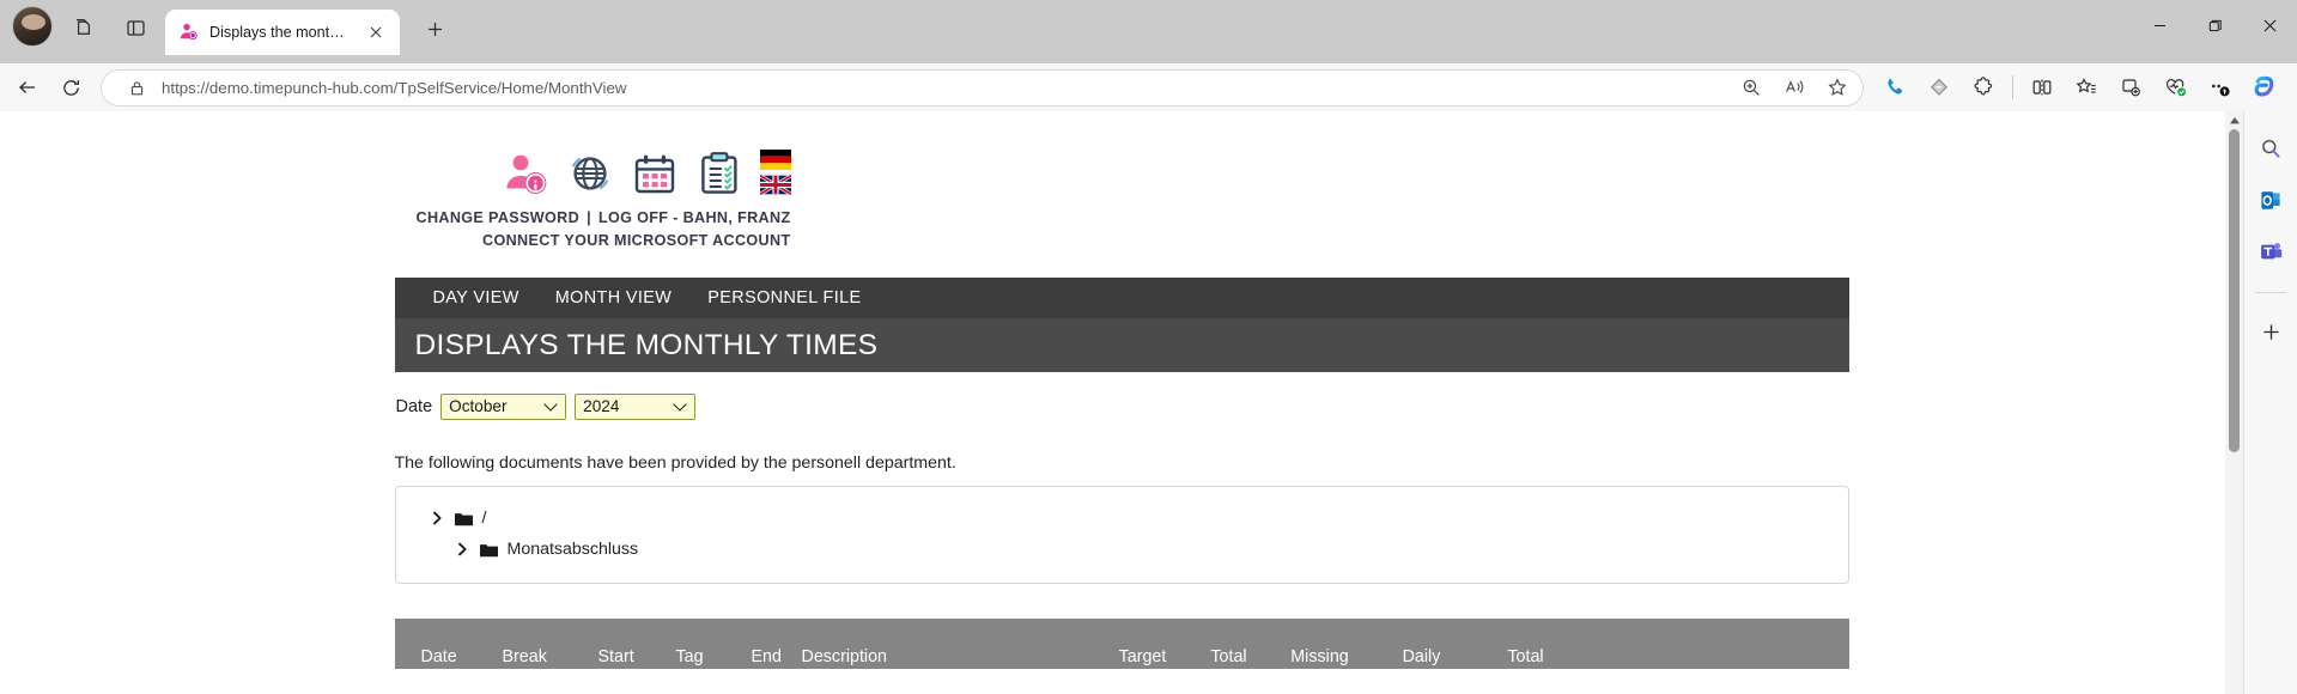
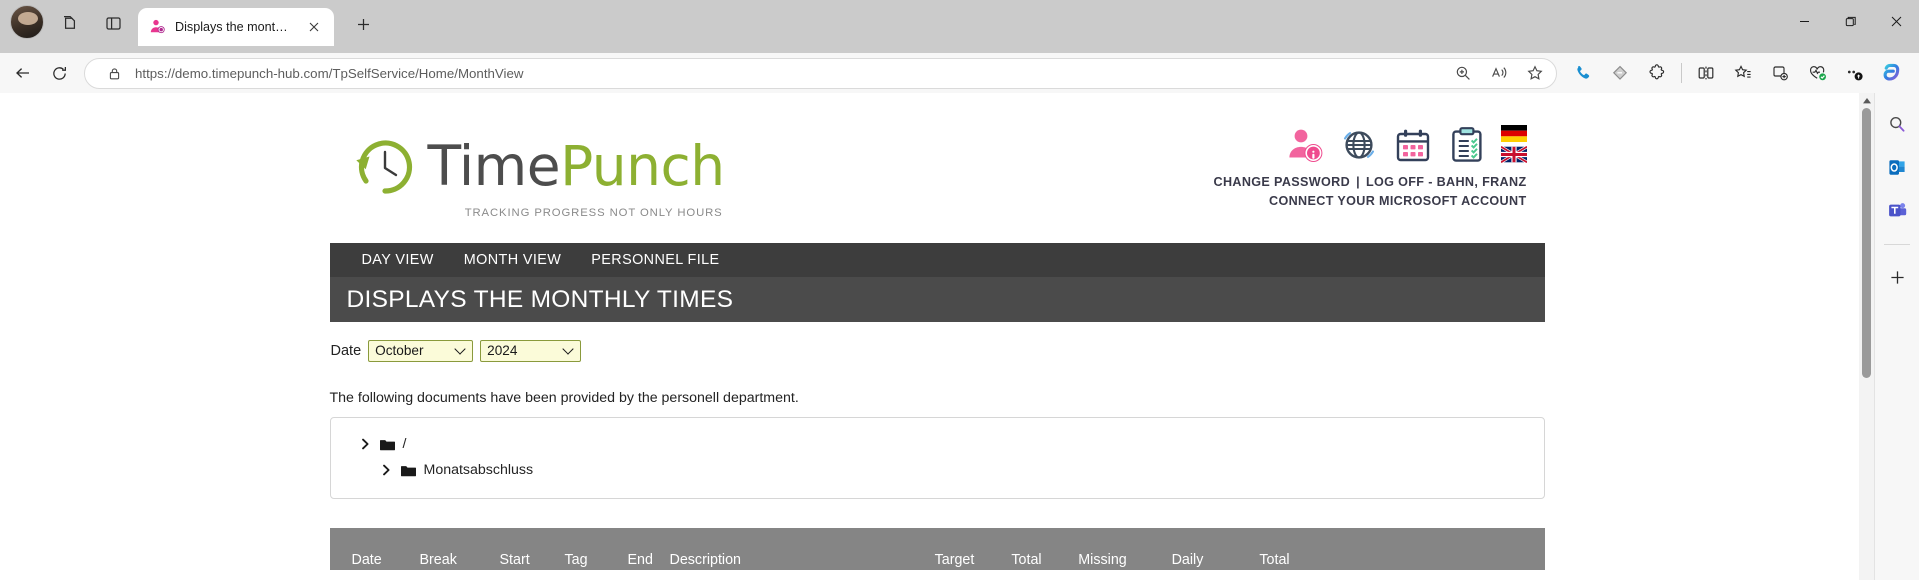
  Displays the monthly
  https://demo.timepunch-hub.com/TpSelfService/Home/MonthView
+ TimePunch
+ TRACKING PROGRESS NOT ONLY HOURS
  CHANGE PASSWORD | LOG OFF - BAHN, FRANZ
  CONNECT YOUR MICROSOFT ACCOUNT
  DAY VIEW
  MONTH VIEW
  PERSONNEL FILE
  DISPLAYS THE MONTHLY TIMES
  Date
  October
  2024
  The following documents have been provided by the personell department.
  /
  Monatsabschluss
  Date
  Break
  Start
  Tag
  End
  Description
  Target
  Total
  Missing
  Daily
  Total
